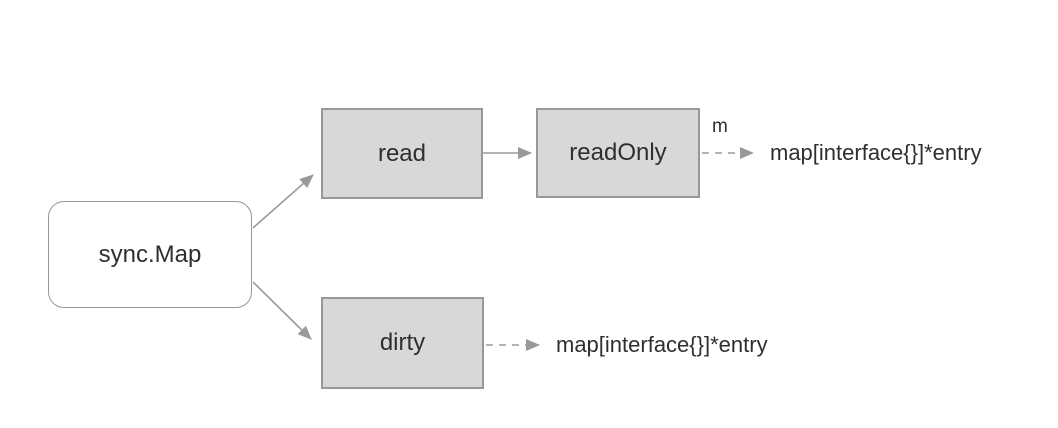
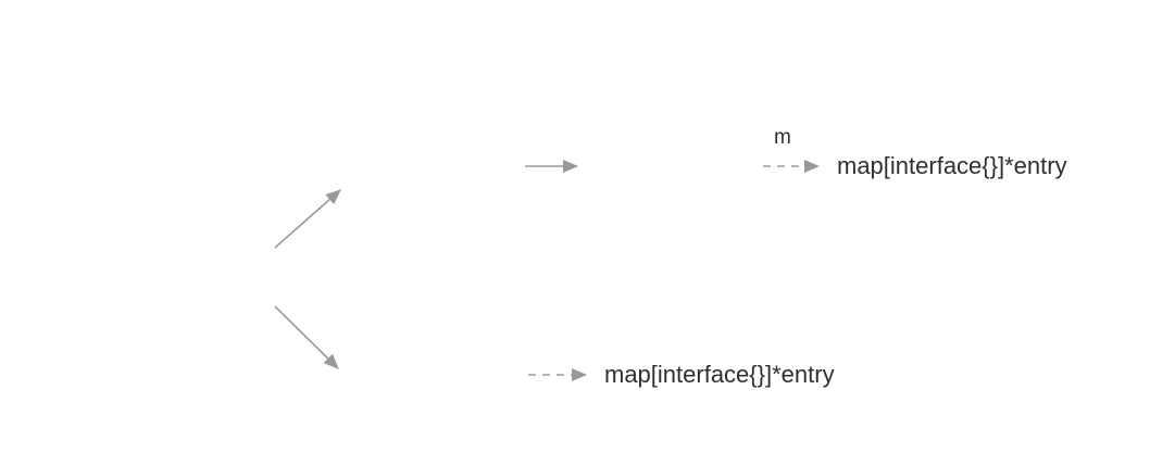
- sync.Map
- read
- readOnly
- dirty
  m
  map[interface{}]*entry
  map[interface{}]*entry
